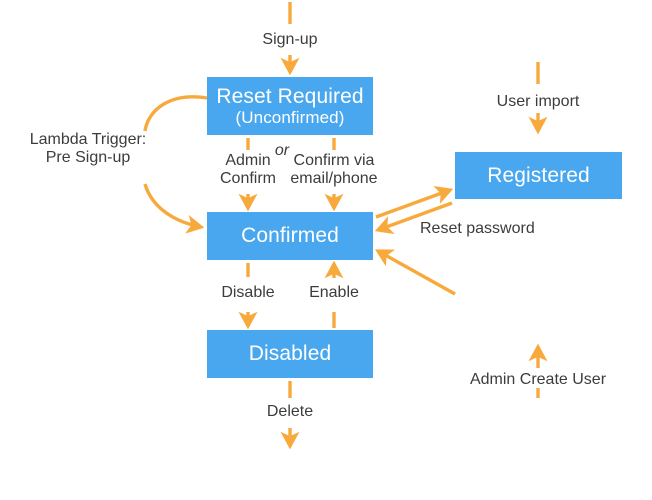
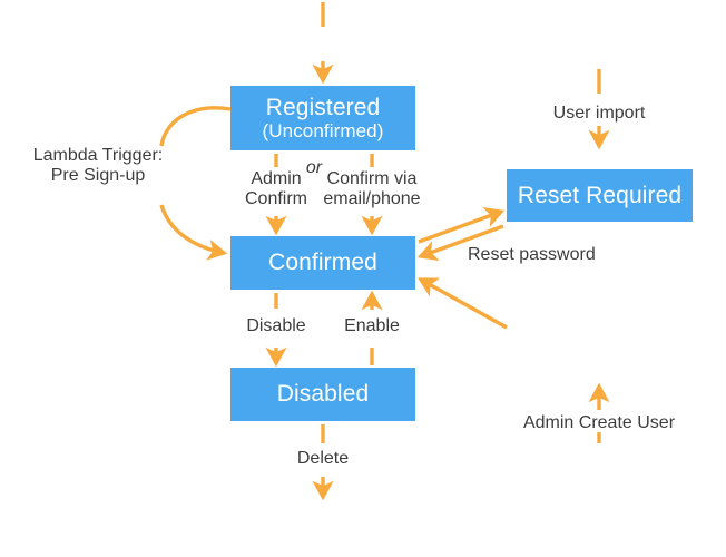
- Reset Required
+ Registered
  (Unconfirmed)
  Confirmed
  Disabled
- Registered
+ Reset Required
- Sign-up
  Lambda Trigger:
  Pre Sign-up
  Admin
  Confirm
  or
  Confirm via
  email/phone
  User import
  Reset password
  Disable
  Enable
  Admin Create User
  Delete
